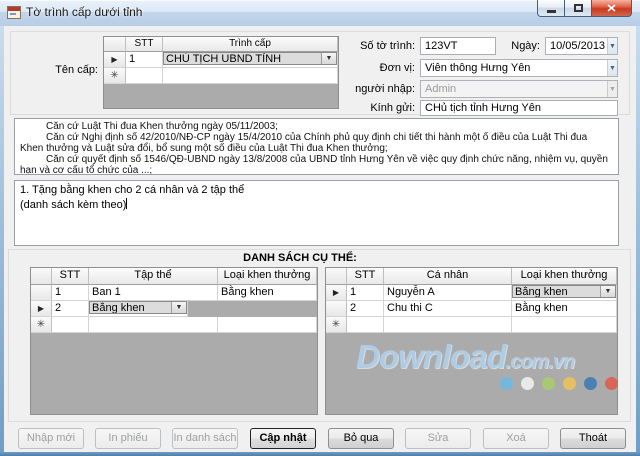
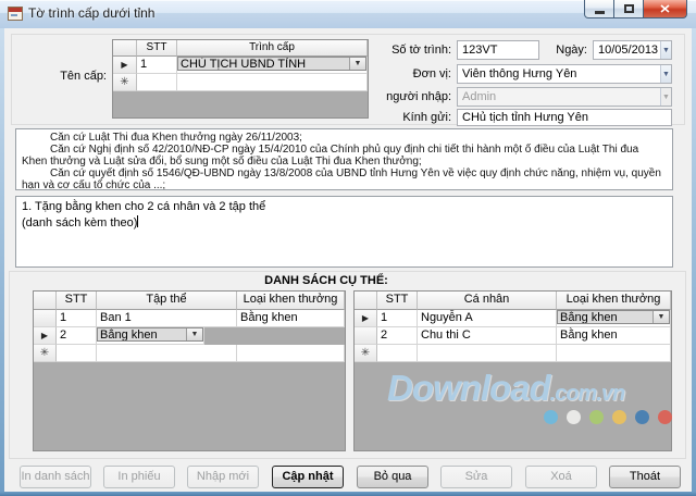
  Tờ trình cấp dưới tỉnh
  Tên cấp:
  STT
  Trình cấp
  ▶
  1
  CHỦ TỊCH UBND TỈNH
  ✳
  Số tờ trình:
  123VT
  Ngày:
  10/05/2013
  Đơn vị:
  Viễn thông Hưng Yên
  người nhập:
  Admin
  Kính gửi:
  CHủ tịch tỉnh Hưng Yên
- Căn cứ Luật Thi đua Khen thưởng ngày 05/11/2003;
+ Căn cứ Luật Thi đua Khen thưởng ngày 26/11/2003;
  Căn cứ Nghị định số 42/2010/NĐ-CP ngày 15/4/2010 của Chính phủ quy định chi tiết thi hành một ố điều của Luật Thi đua Khen thưởng và Luật sửa đổi, bổ sung một số điều của Luật Thi đua Khen thưởng;
  Căn cứ quyết định số 1546/QĐ-UBND ngày 13/8/2008 của UBND tỉnh Hưng Yên về việc quy định chức năng, nhiệm vụ, quyền hạn và cơ cấu tổ chức của ...;
  1. Tặng bằng khen cho 2 cá nhân và 2 tập thể
  (danh sách kèm theo)
  DANH SÁCH CỤ THỂ:
  STT
  Tập thể
  Loại khen thưởng
  1
  Ban 1
  Bằng khen
  ▶
  2
  Bằng khen
  ✳
  STT
  Cá nhân
  Loại khen thưởng
  ▶
  1
  Nguyễn A
  Bằng khen
  2
  Chu thi C
  Bằng khen
  ✳
  Download.com.vn
- Nhập mới
+ In danh sách
  In phiếu
- In danh sách
+ Nhập mới
  Cập nhật
  Bỏ qua
  Sửa
  Xoá
  Thoát
